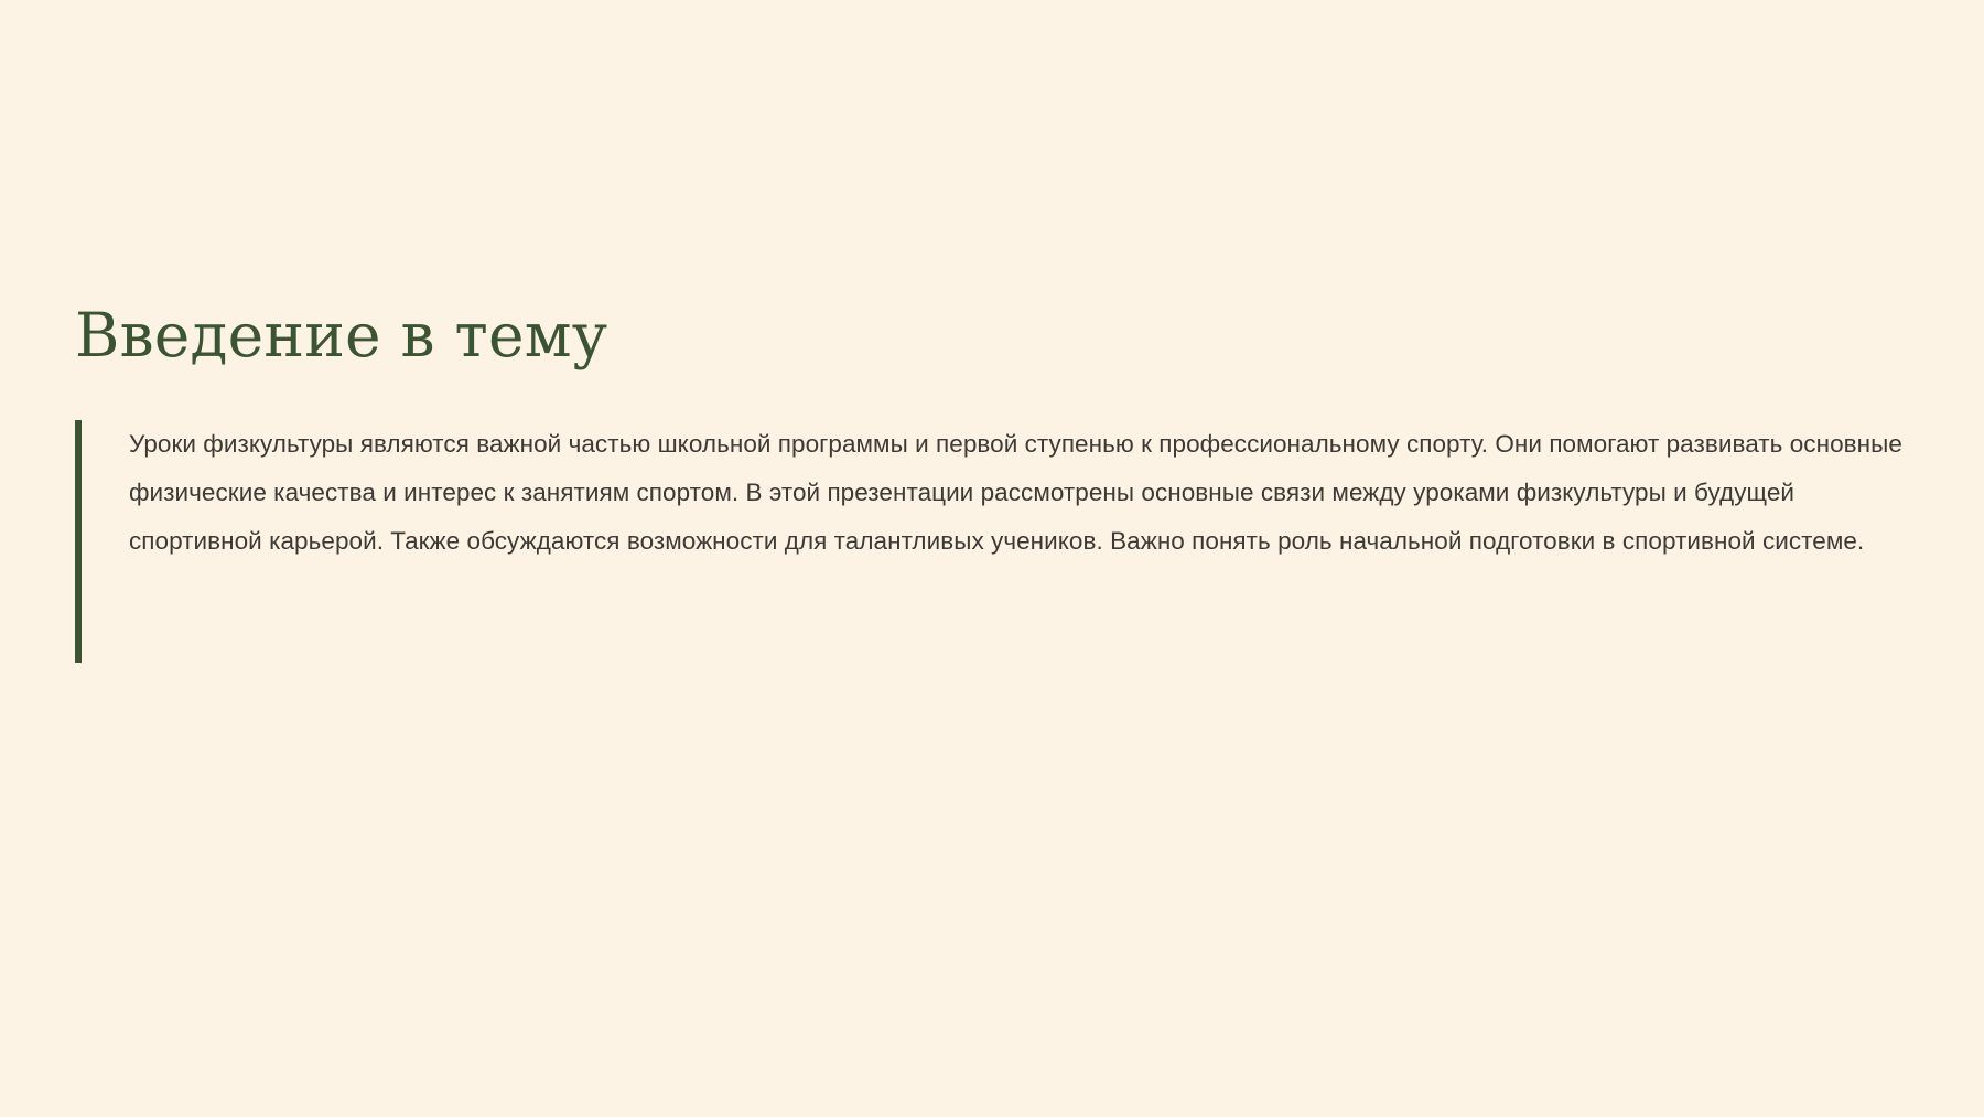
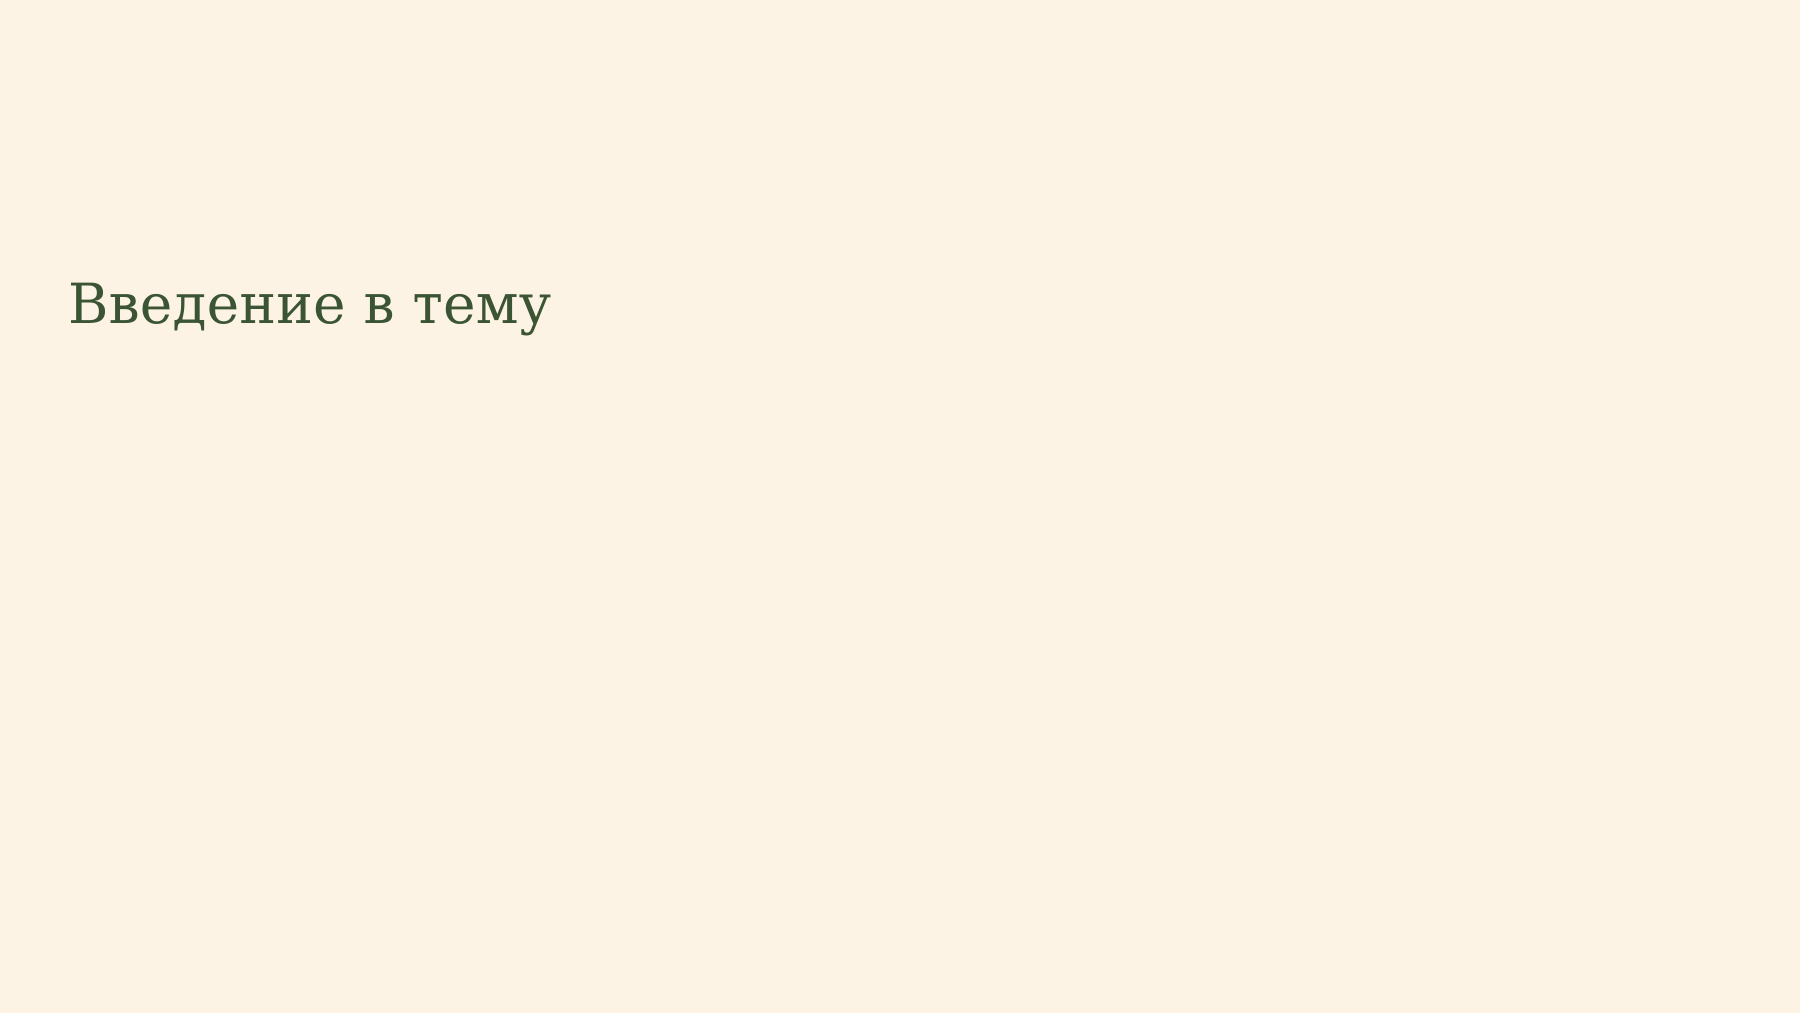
  Введение в тему
- Уроки физкультуры являются важной частью школьной программы и первой ступенью к профессиональному спорту. Они помогают развивать основные физические качества и интерес к занятиям спортом. В этой презентации рассмотрены основные связи между уроками физкультуры и будущей спортивной карьерой. Также обсуждаются возможности для талантливых учеников. Важно понять роль начальной подготовки в спортивной системе.
